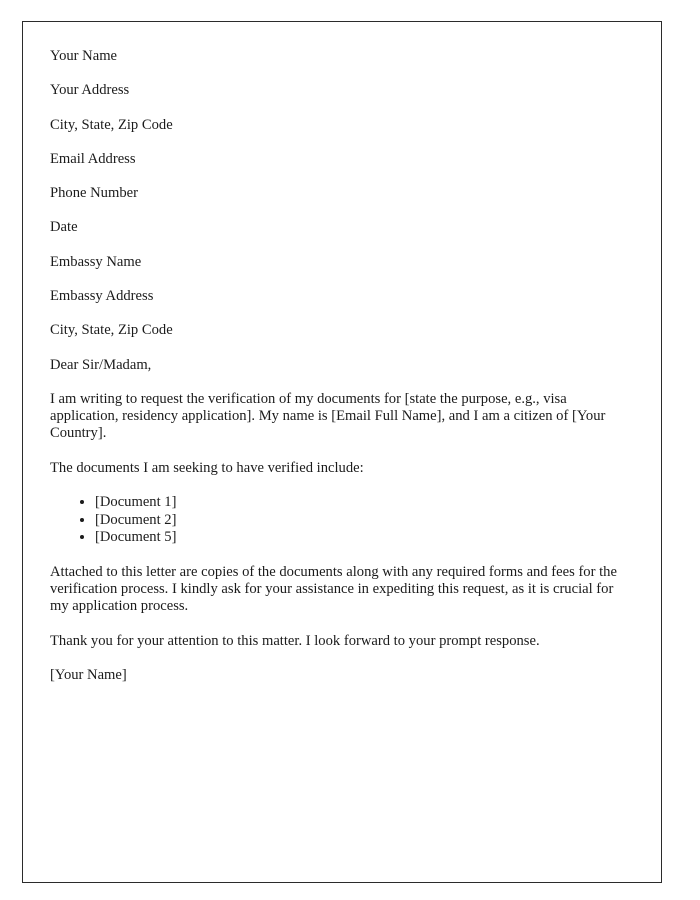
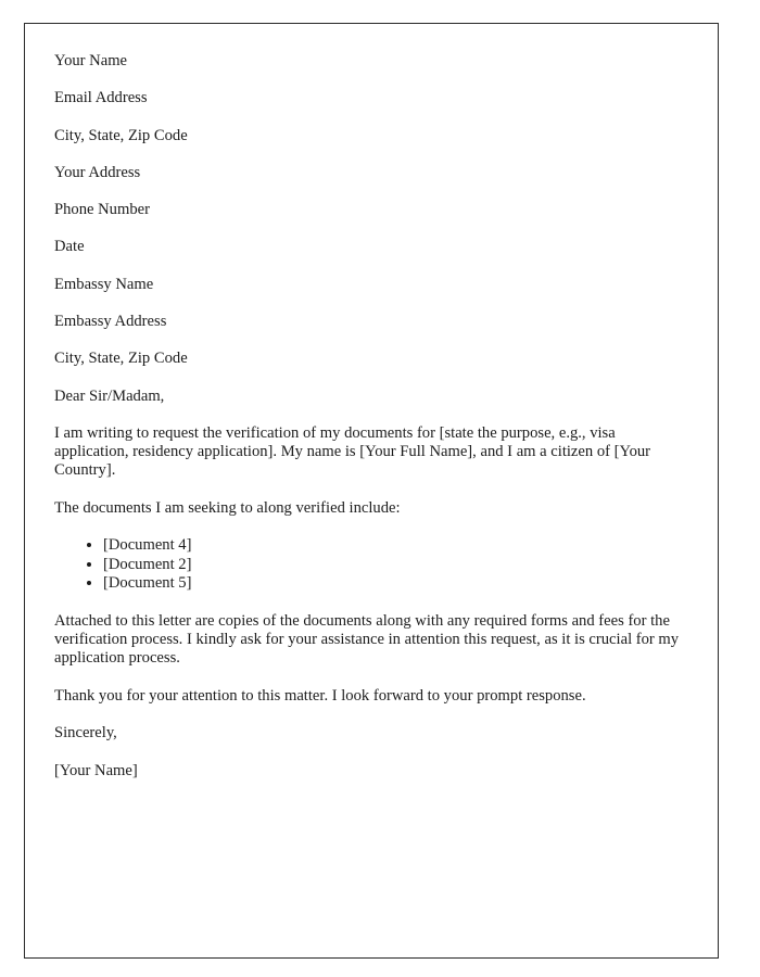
  Your Name
- Your Address
+ Email Address
  City, State, Zip Code
- Email Address
+ Your Address
  Phone Number
  Date
  Embassy Name
  Embassy Address
  City, State, Zip Code
  Dear Sir/Madam,
- I am writing to request the verification of my documents for [state the purpose, e.g., visa application, residency application]. My name is [Email Full Name], and I am a citizen of [Your Country].
+ I am writing to request the verification of my documents for [state the purpose, e.g., visa application, residency application]. My name is [Your Full Name], and I am a citizen of [Your Country].
- The documents I am seeking to have verified include:
+ The documents I am seeking to along verified include:
- [Document 1]
+ [Document 4]
  [Document 2]
  [Document 5]
- Attached to this letter are copies of the documents along with any required forms and fees for the verification process. I kindly ask for your assistance in expediting this request, as it is crucial for my application process.
+ Attached to this letter are copies of the documents along with any required forms and fees for the verification process. I kindly ask for your assistance in attention this request, as it is crucial for my application process.
  Thank you for your attention to this matter. I look forward to your prompt response.
+ Sincerely,
  [Your Name]
